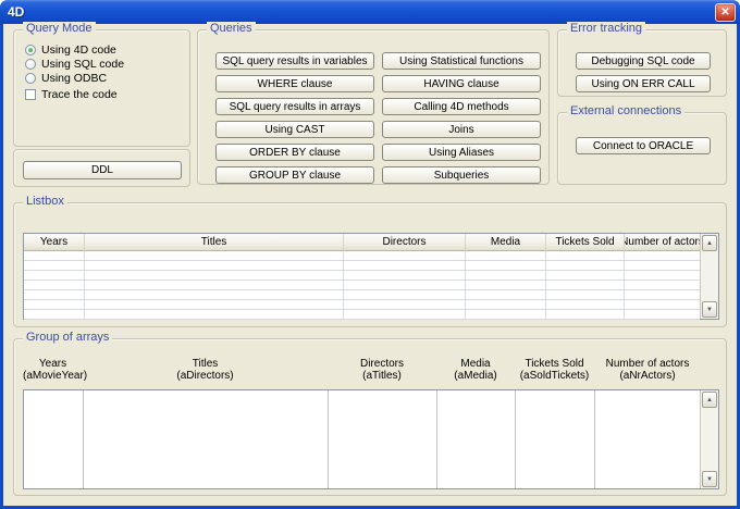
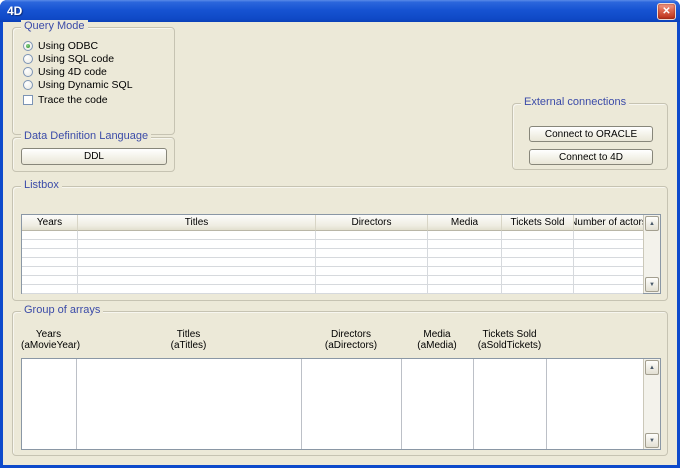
  4D
  ✕
  Query Mode
- Using 4D code
+ Using ODBC
  Using SQL code
- Using ODBC
+ Using 4D code
+ Using Dynamic SQL
  Trace the code
+ Data Definition Language
  DDL
- Queries
- SQL query results in variables
- WHERE clause
- SQL query results in arrays
- Using CAST
- ORDER BY clause
- GROUP BY clause
- Using Statistical functions
- HAVING clause
- Calling 4D methods
- Joins
- Using Aliases
- Subqueries
- Error tracking
- Debugging SQL code
- Using ON ERR CALL
  External connections
  Connect to ORACLE
+ Connect to 4D
  Listbox
  Years
  Titles
  Directors
  Media
  Tickets Sold
  Number of actor
  Group of arrays
  Years
  (aMovieYear
  Titles
- (aDirectors)
+ (aTitles)
  Directors
- (aTitles)
+ (aDirectors)
  Media
  (aMedia)
  Tickets Sold
  (aSoldTickets)
- Number of actors
- (aNrActors)
